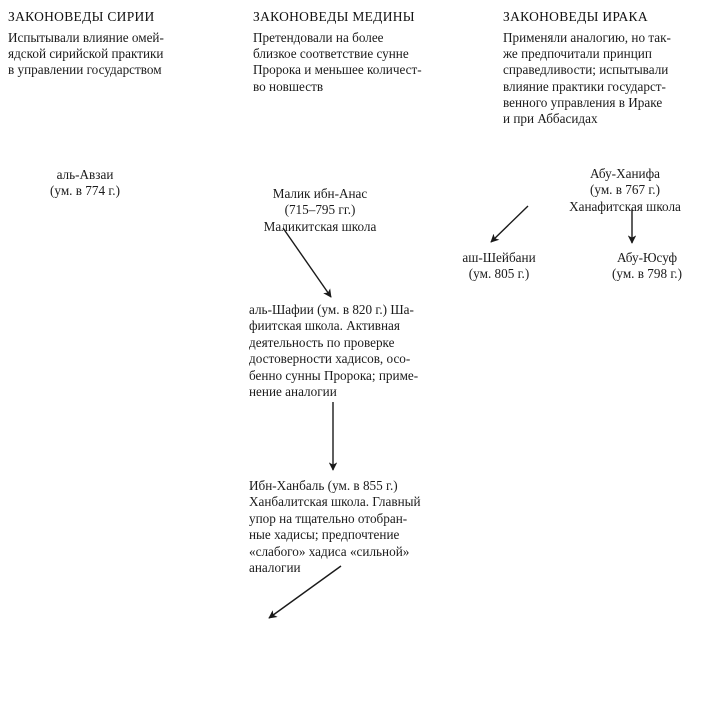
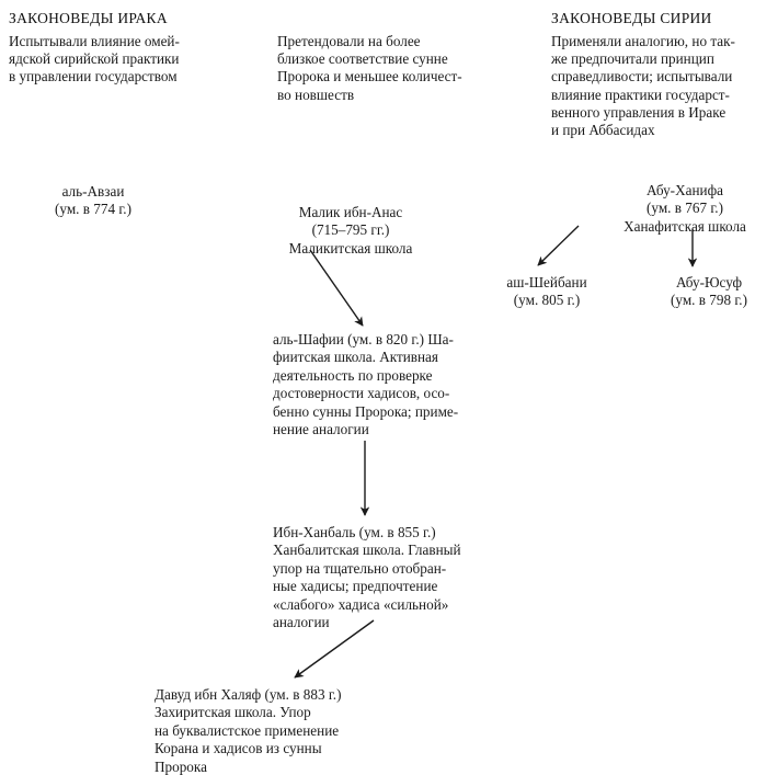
- ЗАКОНОВЕДЫ СИРИИ
+ ЗАКОНОВЕДЫ ИРАКА
  Испытывали влияние омей-
  ядской сирийской практики
  в управлении государством
- ЗАКОНОВЕДЫ МЕДИНЫ
  Претендовали на более
  близкое соответствие сунне
  Пророка и меньшее количест-
  во новшеств
- ЗАКОНОВЕДЫ ИРАКА
+ ЗАКОНОВЕДЫ СИРИИ
  Применяли аналогию, но так-
  же предпочитали принцип
  справедливости; испытывали
  влияние практики государст-
  венного управления в Ираке
  и при Аббасидах
  аль-Авзаи
  (ум. в 774 г.)
  Малик ибн-Анас
  (715–795 гг.)
  Маликитская школа
  Абу-Ханифа
  (ум. в 767 г.)
  Ханафитская школа
  аш-Шейбани
  (ум. 805 г.)
  Абу-Юсуф
  (ум. в 798 г.)
  аль-Шафии (ум. в 820 г.) Ша-
  фиитская школа. Активная
  деятельность по проверке
  достоверности хадисов, осо-
  бенно сунны Пророка; приме-
  нение аналогии
  Ибн-Ханбаль (ум. в 855 г.)
  Ханбалитская школа. Главный
  упор на тщательно отобран-
  ные хадисы; предпочтение
  «слабого» хадиса «сильной»
  аналогии
+ Давуд ибн Халяф (ум. в 883 г.)
+ Захиритская школа. Упор
+ на буквалистское применение
+ Корана и хадисов из сунны
+ Пророка
